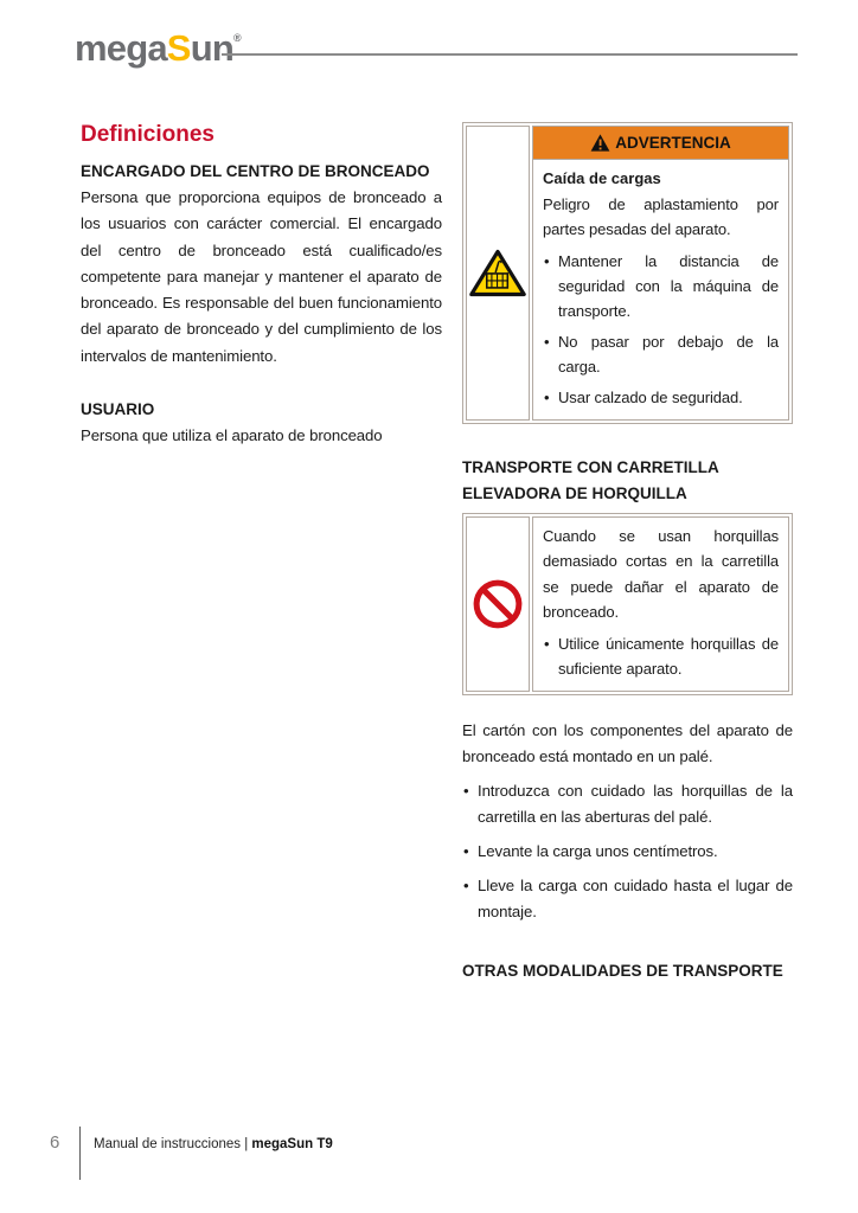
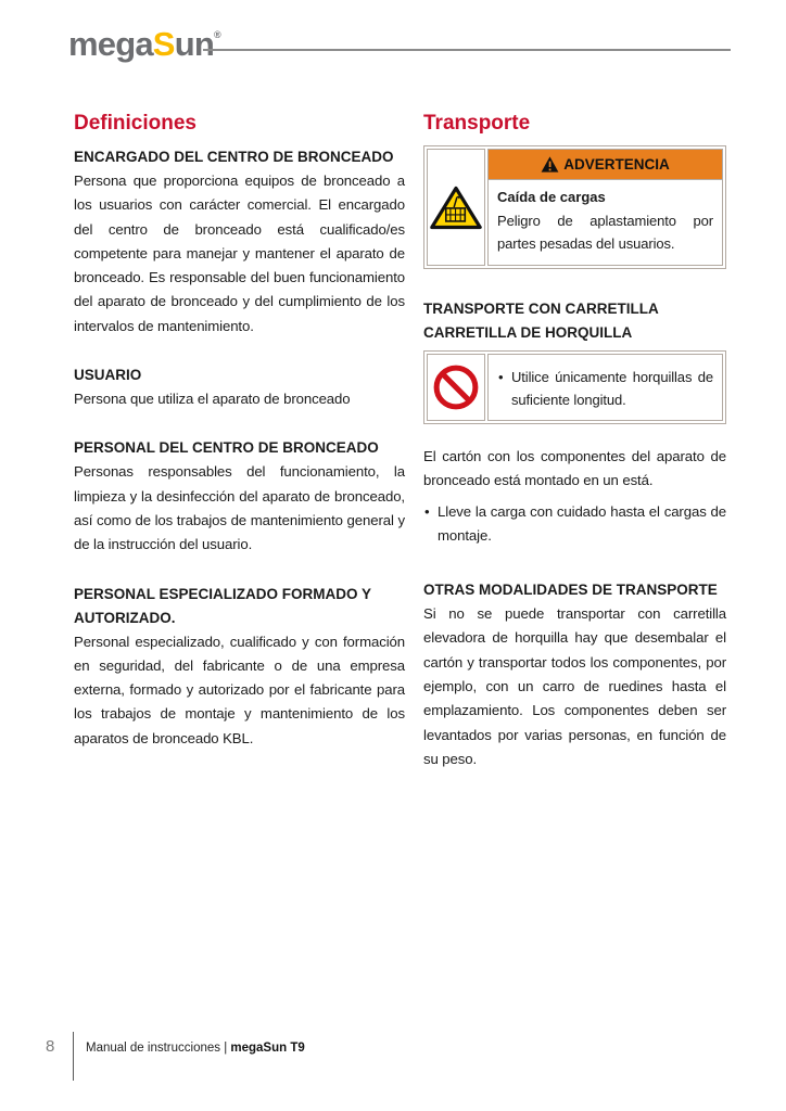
  megaSun®
  Definiciones
  ENCARGADO DEL CENTRO DE BRONCEADO
  Persona que proporciona equipos de bronceado a los usuarios con carácter comercial. El encargado del centro de bronceado está cualificado/es competente para manejar y mantener el aparato de bronceado. Es responsable del buen funcionamiento del aparato de bronceado y del cumplimiento de los intervalos de mantenimiento.
  USUARIO
  Persona que utiliza el aparato de bronceado
+ PERSONAL DEL CENTRO DE BRONCEADO
+ Personas responsables del funcionamiento, la limpieza y la desinfección del aparato de bronceado, así como de los trabajos de mantenimiento general y de la instrucción del usuario.
+ PERSONAL ESPECIALIZADO FORMADO Y AUTORIZADO.
+ Personal especializado, cualificado y con formación en seguridad, del fabricante o de una empresa externa, formado y autorizado por el fabricante para los trabajos de montaje y mantenimiento de los aparatos de bronceado KBL.
+ Transporte
  ADVERTENCIA
  Caída de cargas
- Peligro de aplastamiento por partes pesadas del aparato.
+ Peligro de aplastamiento por partes pesadas del usuarios.
- Mantener la distancia de seguridad con la máquina de transporte.
- No pasar por debajo de la carga.
- Usar calzado de seguridad.
- TRANSPORTE CON CARRETILLA ELEVADORA DE HORQUILLA
+ TRANSPORTE CON CARRETILLA CARRETILLA DE HORQUILLA
- Cuando se usan horquillas demasiado cortas en la carretilla se puede dañar el aparato de bronceado.
- Utilice únicamente horquillas de suficiente aparato.
+ Utilice únicamente horquillas de suficiente longitud.
- El cartón con los componentes del aparato de bronceado está montado en un palé.
+ El cartón con los componentes del aparato de bronceado está montado en un está.
- Introduzca con cuidado las horquillas de la carretilla en las aberturas del palé.
- Levante la carga unos centímetros.
- Lleve la carga con cuidado hasta el lugar de montaje.
+ Lleve la carga con cuidado hasta el cargas de montaje.
  OTRAS MODALIDADES DE TRANSPORTE
+ Si no se puede transportar con carretilla elevadora de horquilla hay que desembalar el cartón y transportar todos los componentes, por ejemplo, con un carro de ruedines hasta el emplazamiento. Los componentes deben ser levantados por varias personas, en función de su peso.
- 6
+ 8
  Manual de instrucciones | megaSun T9
